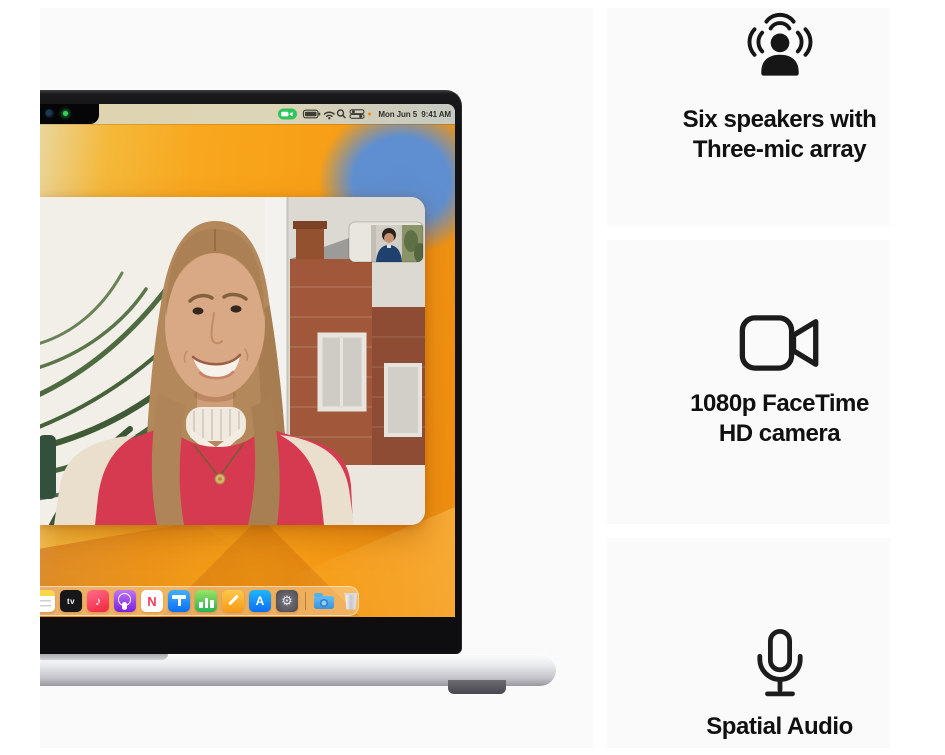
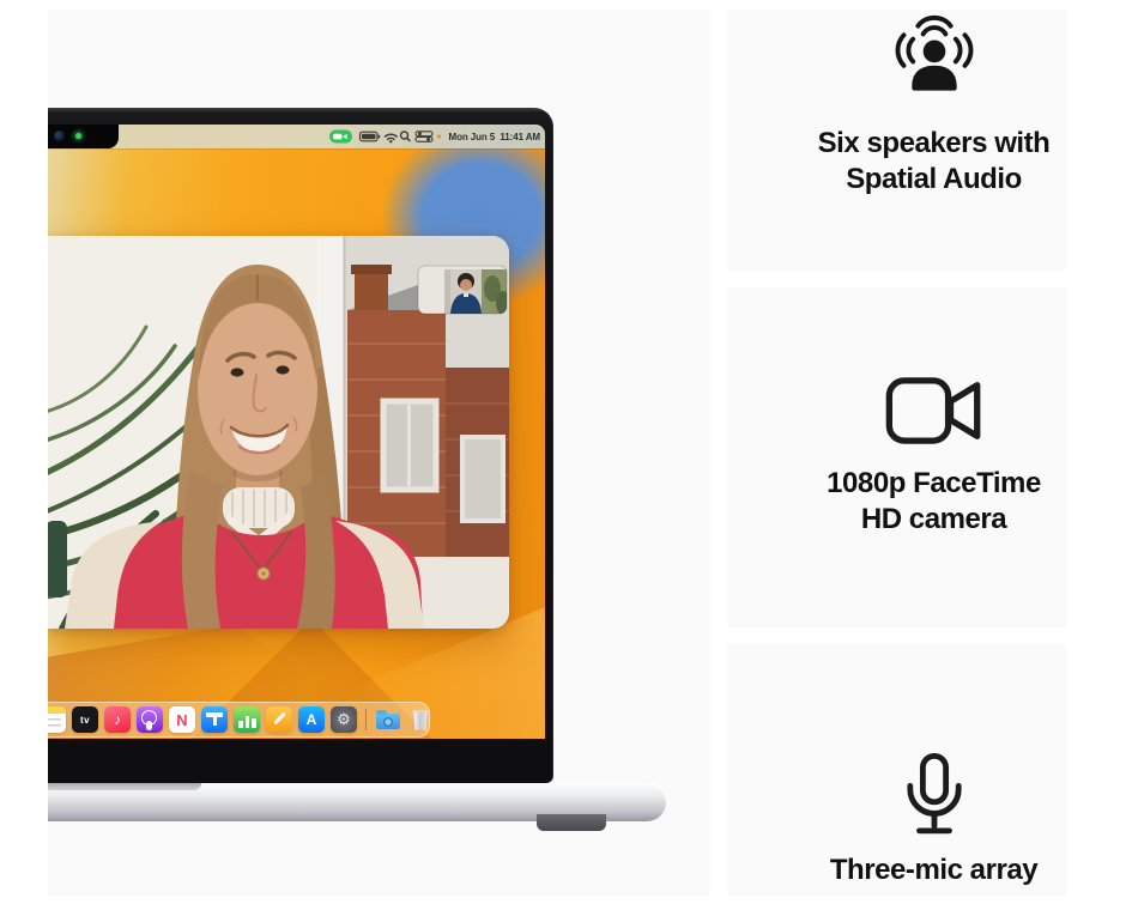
- Mon Jun 5 9:41 AM
+ Mon Jun 5 11:41 AM
  tv
  ♪
  N
  A
  ⚙
  Six speakers with
- Three-mic array
+ Spatial Audio
  1080p FaceTime
  HD camera
- Spatial Audio
+ Three-mic array
